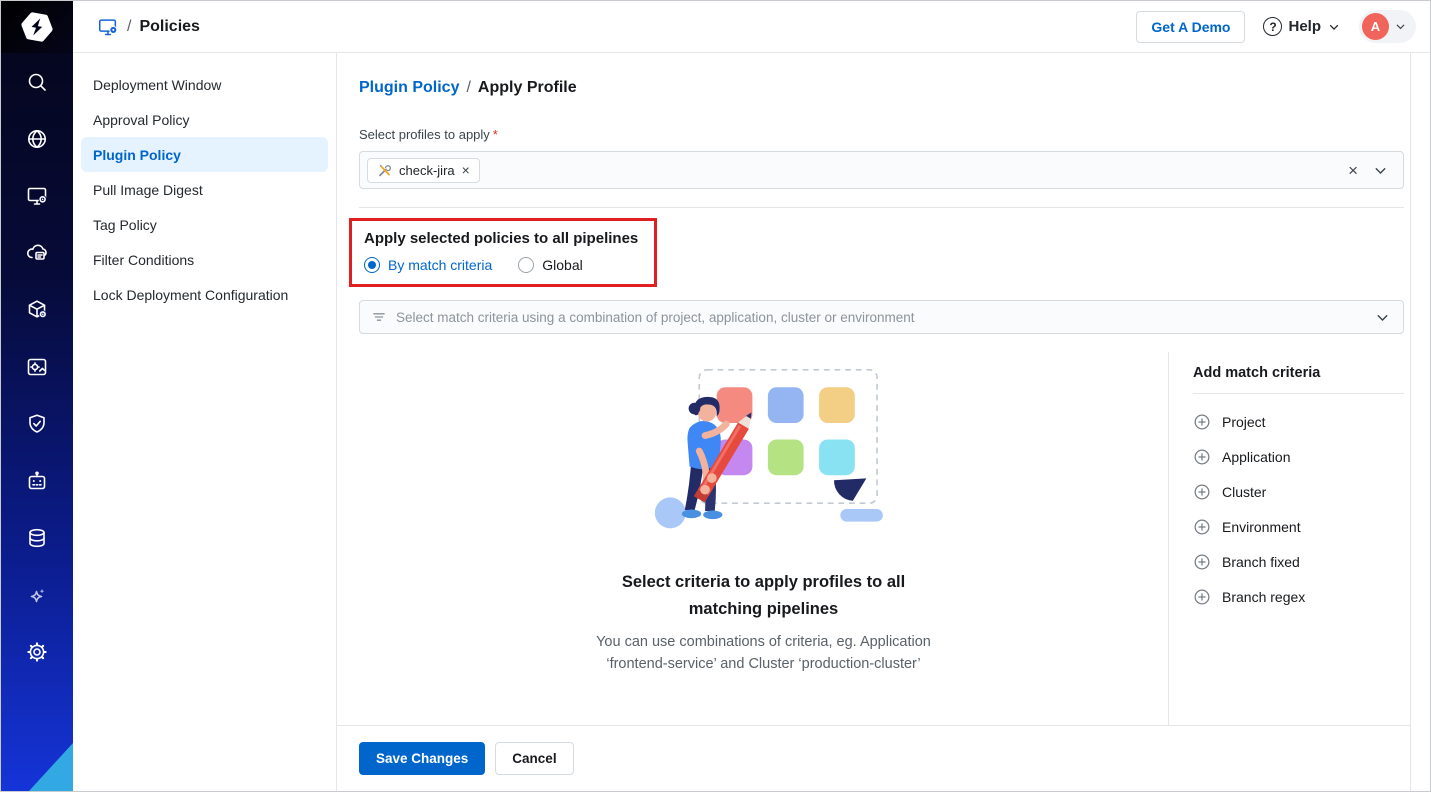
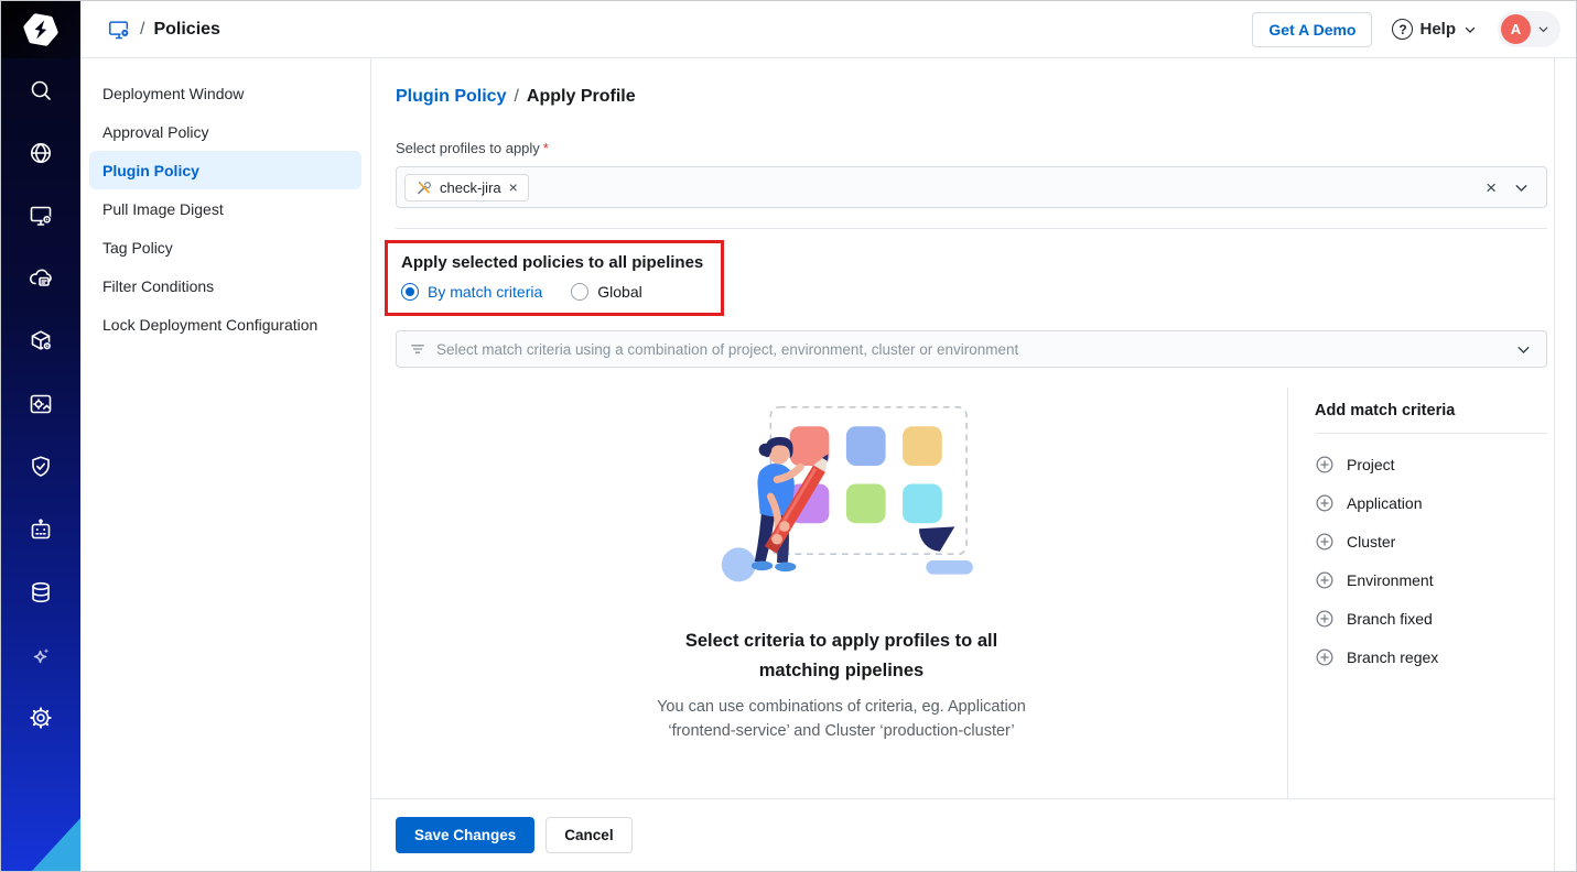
  /
  Policies
  Get A Demo
  ?
  Help
  A
  Deployment Window
  Approval Policy
  Plugin Policy
  Pull Image Digest
  Tag Policy
  Filter Conditions
  Lock Deployment Configuration
  Plugin Policy
  /
  Apply Profile
  Select profiles to apply *
  check-jira
  ×
  ×
  Apply selected policies to all pipelines
  By match criteria
  Global
- Select match criteria using a combination of project, application, cluster or environment
+ Select match criteria using a combination of project, environment, cluster or environment
  Select criteria to apply profiles to all matching pipelines
  You can use combinations of criteria, eg. Application ‘frontend-service’ and Cluster ‘production-cluster’
  Add match criteria
  Project
  Application
  Cluster
  Environment
  Branch fixed
  Branch regex
  Save Changes
  Cancel
